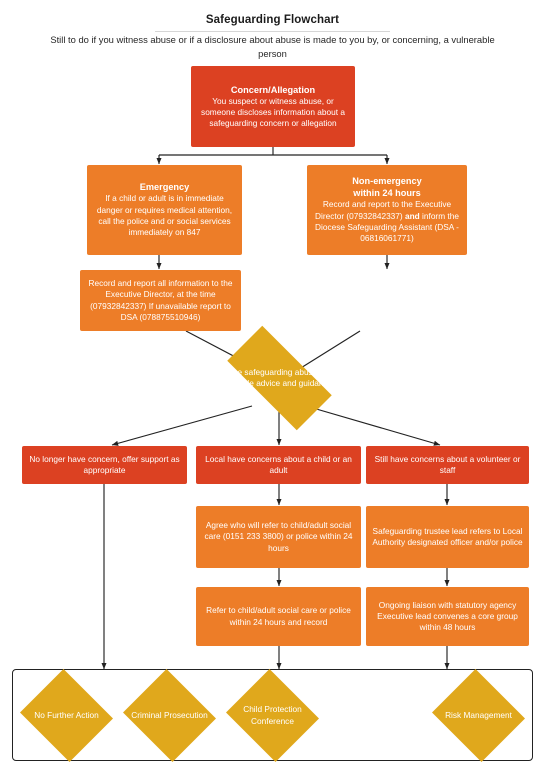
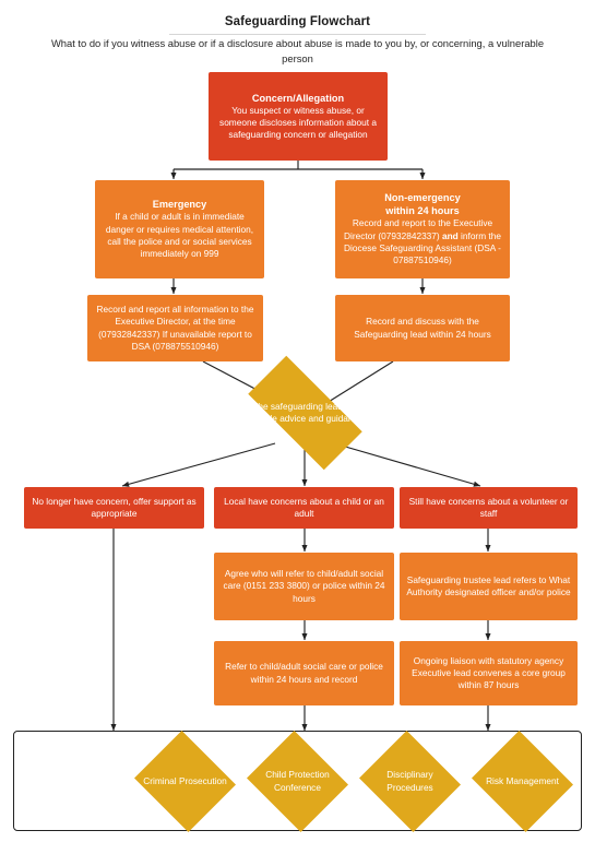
  Safeguarding Flowchart
- Still to do if you witness abuse or if a disclosure about abuse is made to you by, or concerning, a vulnerable person
+ What to do if you witness abuse or if a disclosure about abuse is made to you by, or concerning, a vulnerable person
  Concern/Allegation
  You suspect or witness abuse, or someone discloses information about a safeguarding concern or allegation
  Emergency
- If a child or adult is in immediate danger or requires medical attention, call the police and or social services immediately on 847
+ If a child or adult is in immediate danger or requires medical attention, call the police and or social services immediately on 999
  Non-emergency
  within 24 hours
- Record and report to the Executive Director (07932842337) and inform the Diocese Safeguarding Assistant (DSA - 06816061771)
+ Record and report to the Executive Director (07932842337) and inform the Diocese Safeguarding Assistant (DSA - 07887510946)
  Record and report all information to the Executive Director, at the time (07932842337) If unavailable report to DSA (078875510946)
+ Record and discuss with the Safeguarding lead within 24 hours
- The safeguarding abuse will provide advice and guidance
+ The safeguarding lead will provide advice and guidance
  No longer have concern, offer support as appropriate
  Local have concerns about a child or an adult
  Still have concerns about a volunteer or staff
  Agree who will refer to child/adult social care (0151 233 3800) or police within 24 hours
- Safeguarding trustee lead refers to Local Authority designated officer and/or police
+ Safeguarding trustee lead refers to What Authority designated officer and/or police
  Refer to child/adult social care or police within 24 hours and record
- Ongoing liaison with statutory agency Executive lead convenes a core group within 48 hours
+ Ongoing liaison with statutory agency Executive lead convenes a core group within 87 hours
- No Further Action
  Criminal Prosecution
  Child Protection Conference
+ Disciplinary Procedures
  Risk Management
